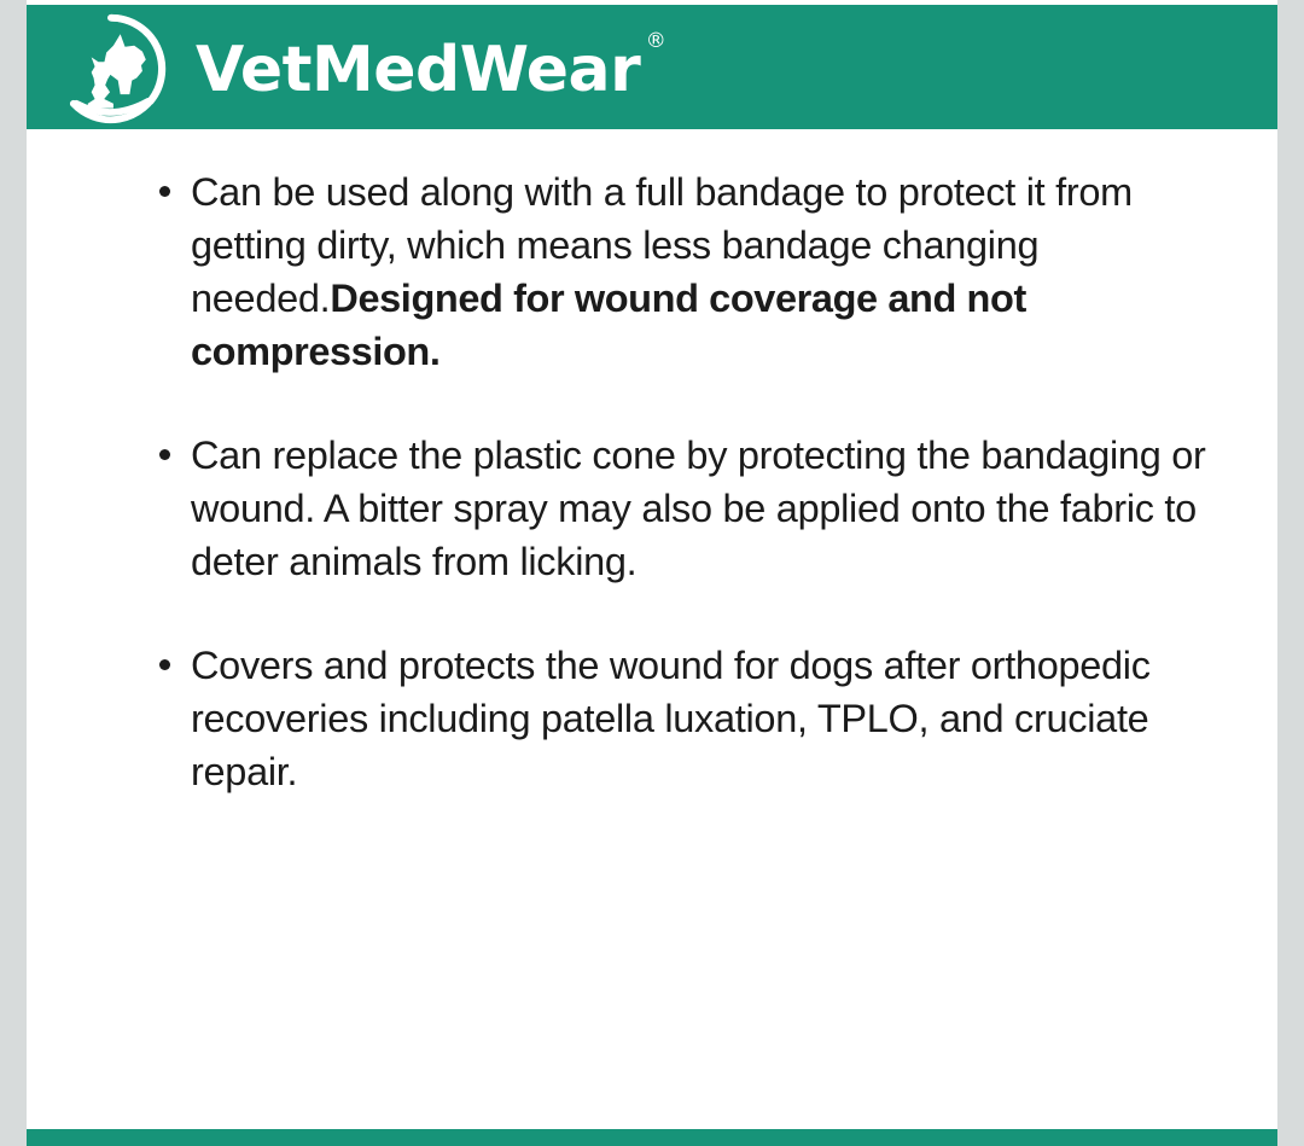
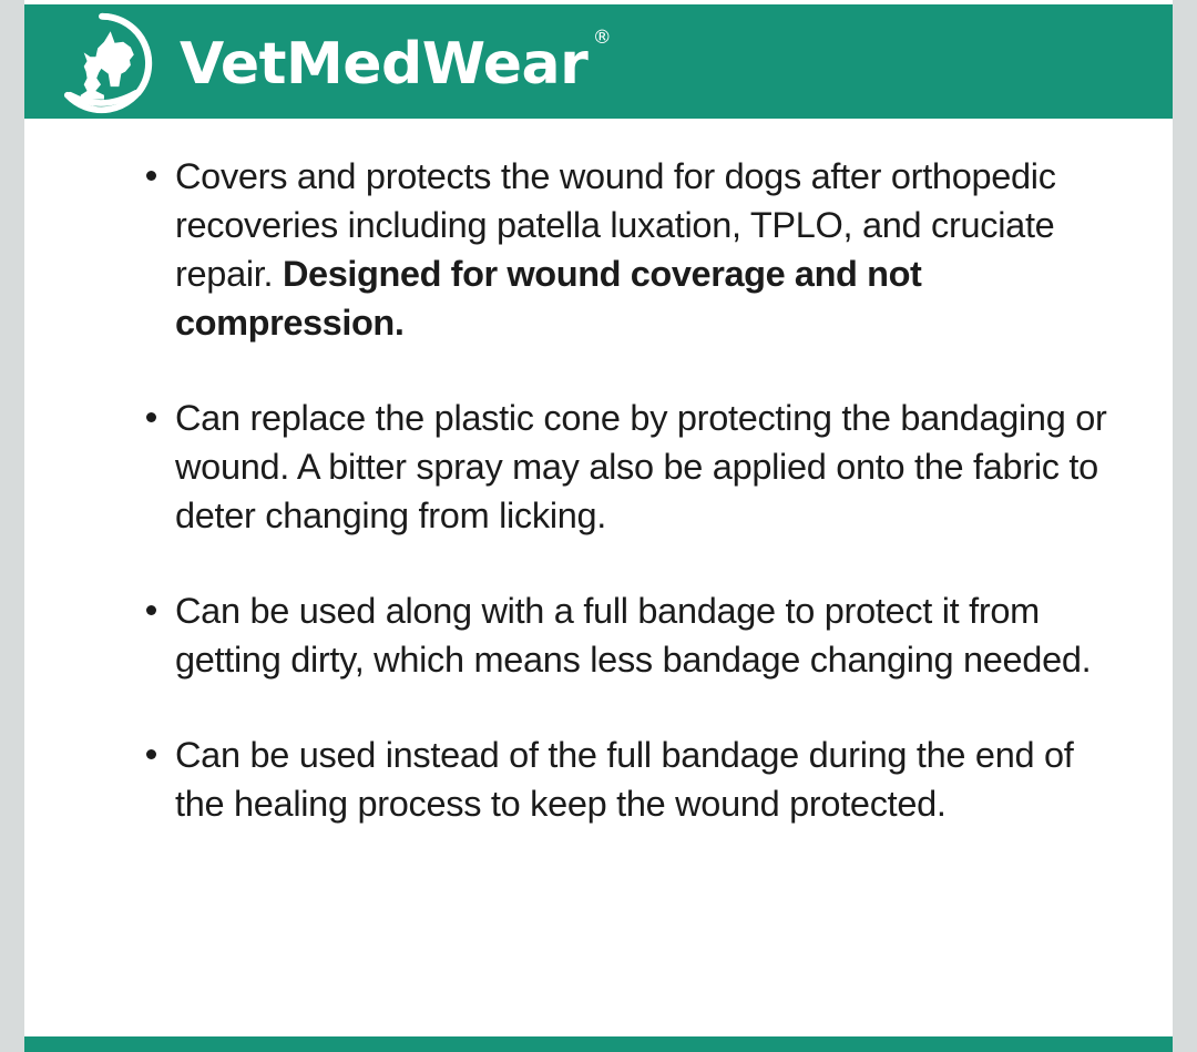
  VetMedWear
  ®
- Can be used along with a full bandage to protect it from getting dirty, which means less bandage changing needed.Designed for wound coverage and not compression.
+ Covers and protects the wound for dogs after orthopedic recoveries including patella luxation, TPLO, and cruciate repair. Designed for wound coverage and not compression.
- Can replace the plastic cone by protecting the bandaging or wound. A bitter spray may also be applied onto the fabric to deter animals from licking.
+ Can replace the plastic cone by protecting the bandaging or wound. A bitter spray may also be applied onto the fabric to deter changing from licking.
- Covers and protects the wound for dogs after orthopedic recoveries including patella luxation, TPLO, and cruciate repair.
+ Can be used along with a full bandage to protect it from getting dirty, which means less bandage changing needed.
+ Can be used instead of the full bandage during the end of the healing process to keep the wound protected.
